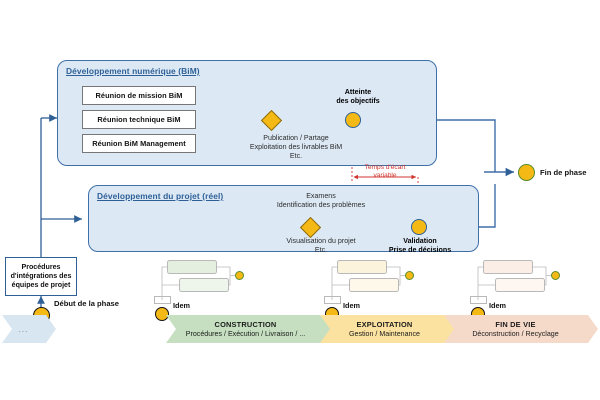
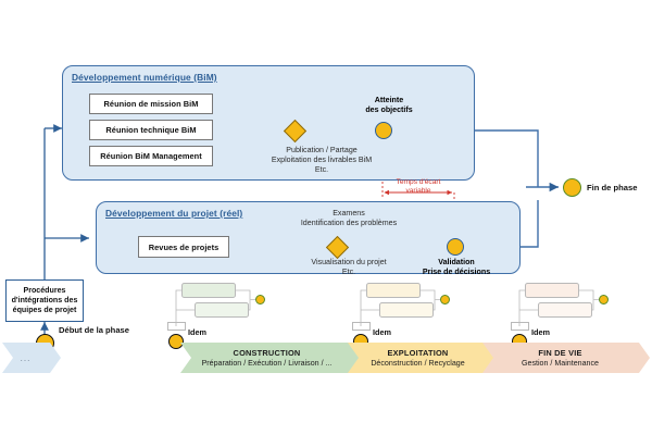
  Développement numérique (BiM)
  Réunion de mission BiM
  Réunion technique BiM
  Réunion BiM Management
  Publication / Partage
  Exploitation des livrables BiM
  Etc.
  Atteinte
  des objectifs
  Développement du projet (réel)
+ Revues de projets
  Examens
  Identification des problèmes
  Visualisation du projet
  Etc.
  Validation
  Prise de décisions
  Fin de phase
  Procédures
  d'intégrations des
  équipes de projet
  Début de la phase
  Idem
  Idem
  Idem
  ...
  CONSTRUCTION
- Procédures / Exécution / Livraison / ...
+ Préparation / Exécution / Livraison / ...
  EXPLOITATION
- Gestion / Maintenance
+ Déconstruction / Recyclage
  FIN DE VIE
- Déconstruction / Recyclage
+ Gestion / Maintenance
